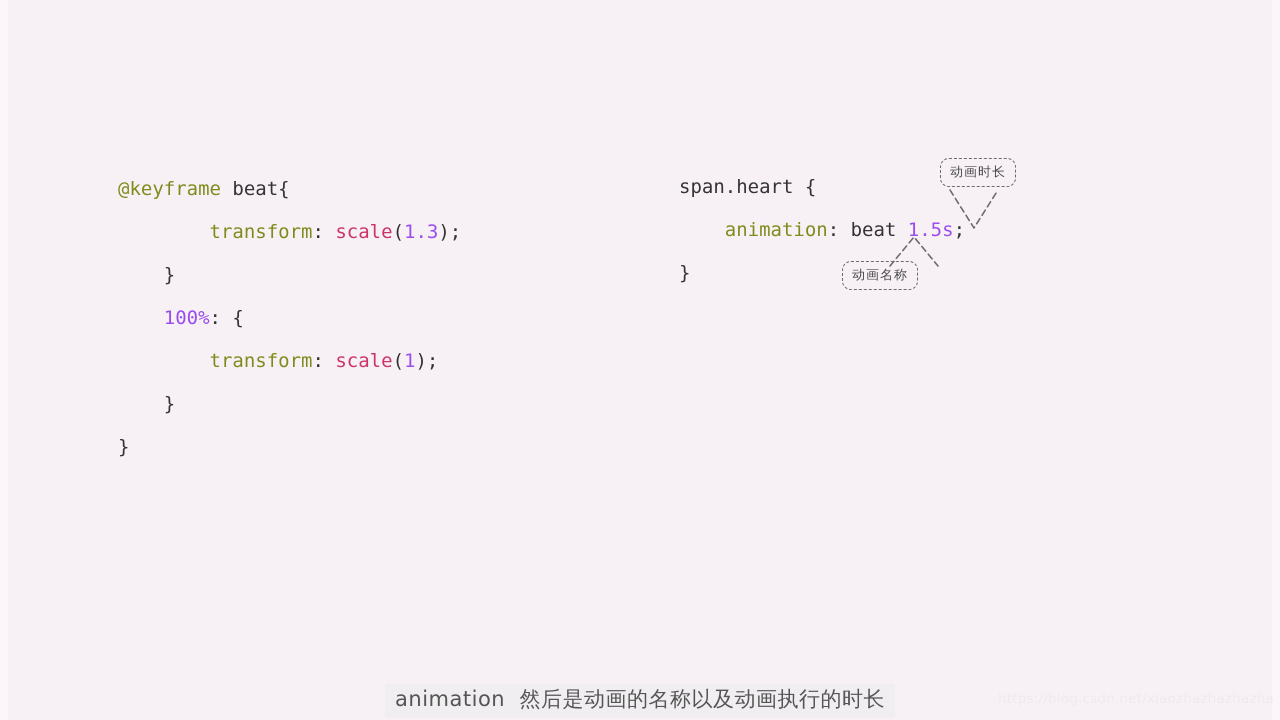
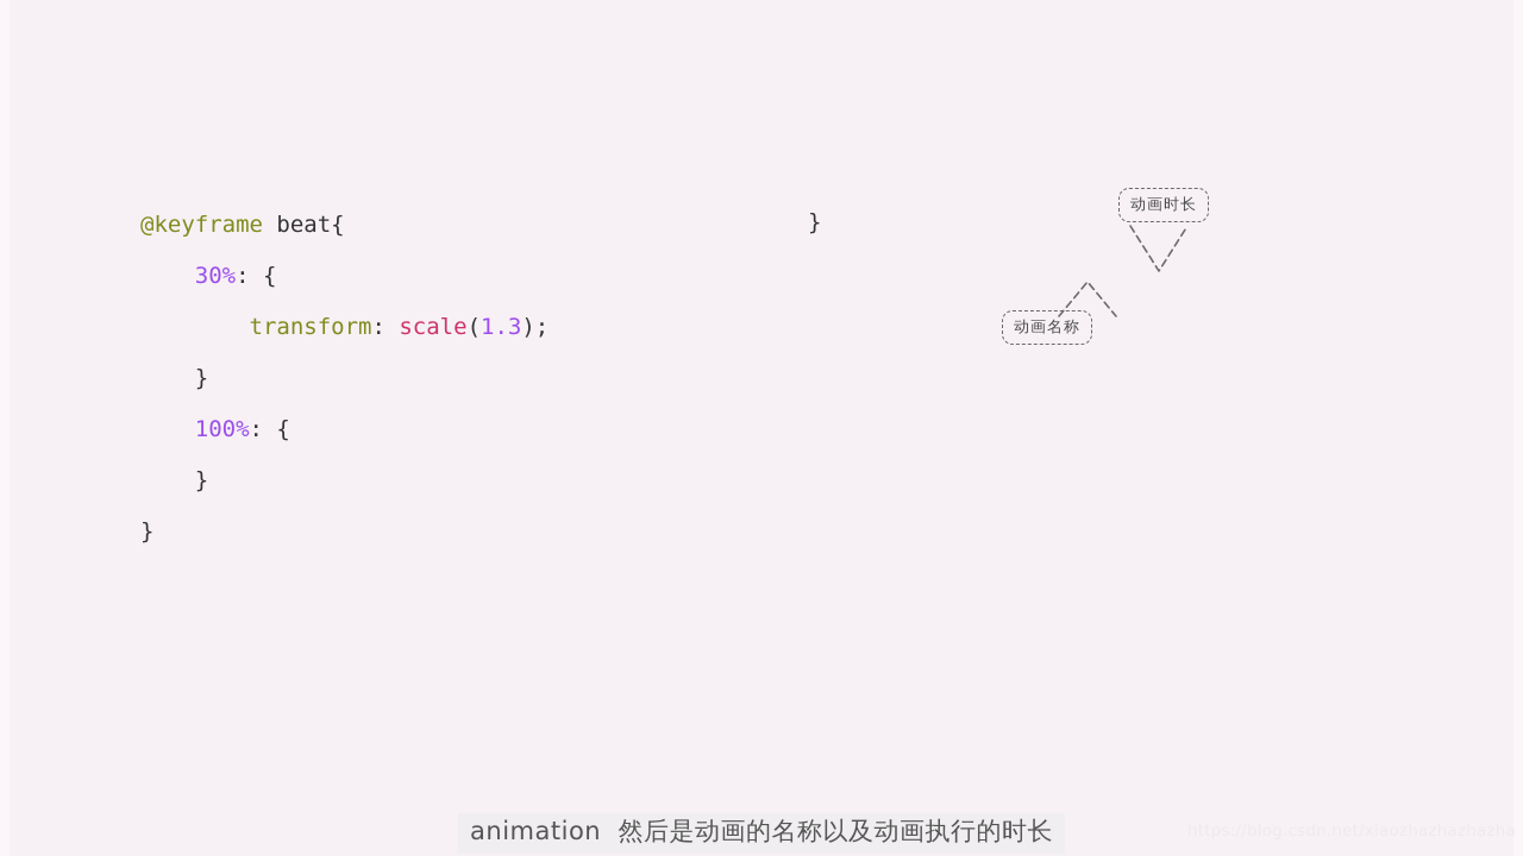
  @keyframe beat{
+ 30%: {
  transform: scale(1.3);
  }
  100%: {
- transform: scale(1);
  }
  }
- span.heart {
- animation: beat 1.5s;
  }
  动画时长
  动画名称
  animation 然后是动画的名称以及动画执行的时长
